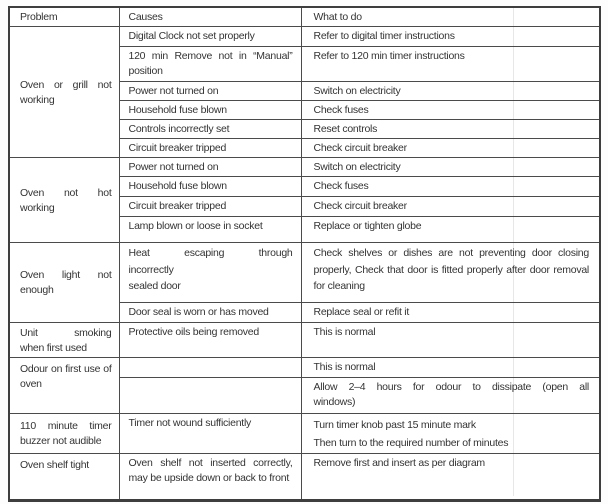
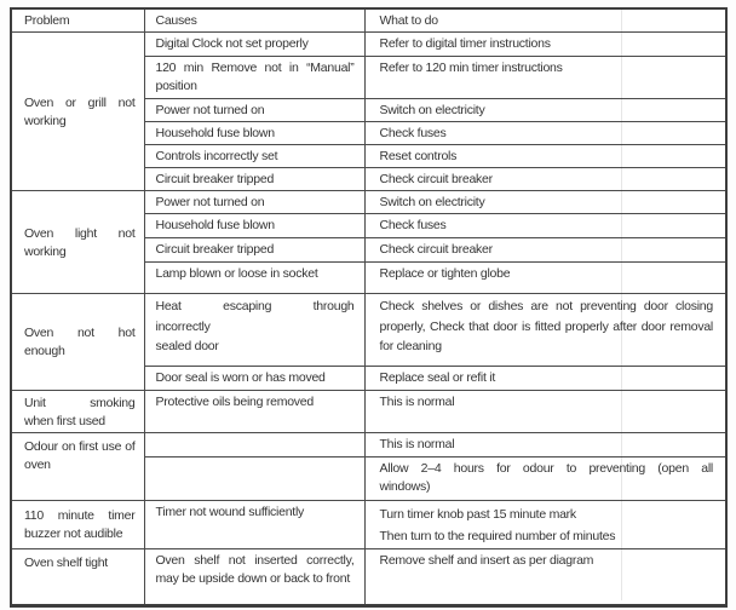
  Problem	Causes	What to do
  Oven or grill notworking	Digital Clock not set properly	Refer to digital timer instructions
  120 min Remove not in “Manual”position	Refer to 120 min timer instructions
  Power not turned on	Switch on electricity
  Household fuse blown	Check fuses
  Controls incorrectly set	Reset controls
  Circuit breaker tripped	Check circuit breaker
- Oven not hotworking	Power not turned on	Switch on electricity
+ Oven light notworking	Power not turned on	Switch on electricity
  Household fuse blown	Check fuses
  Circuit breaker tripped	Check circuit breaker
  Lamp blown or loose in socket	Replace or tighten globe
- Oven light notenough	Heat escaping throughincorrectlysealed door	Check shelves or dishes are not preventing door closing properly, Check that door is fitted properly after door removal for cleaning
+ Oven not hotenough	Heat escaping throughincorrectlysealed door	Check shelves or dishes are not preventing door closing properly, Check that door is fitted properly after door removal for cleaning
  Door seal is worn or has moved	Replace seal or refit it
  Unit smokingwhen first used	Protective oils being removed	This is normal
  Odour on first use ofoven		This is normal
- 	Allow 2–4 hours for odour to dissipate (open allwindows)
+ 	Allow 2–4 hours for odour to preventing (open allwindows)
  110 minute timerbuzzer not audible	Timer not wound sufficiently	Turn timer knob past 15 minute markThen turn to the required number of minutes
- Oven shelf tight	Oven shelf not inserted correctly,may be upside down or back to front	Remove first and insert as per diagram
+ Oven shelf tight	Oven shelf not inserted correctly,may be upside down or back to front	Remove shelf and insert as per diagram
